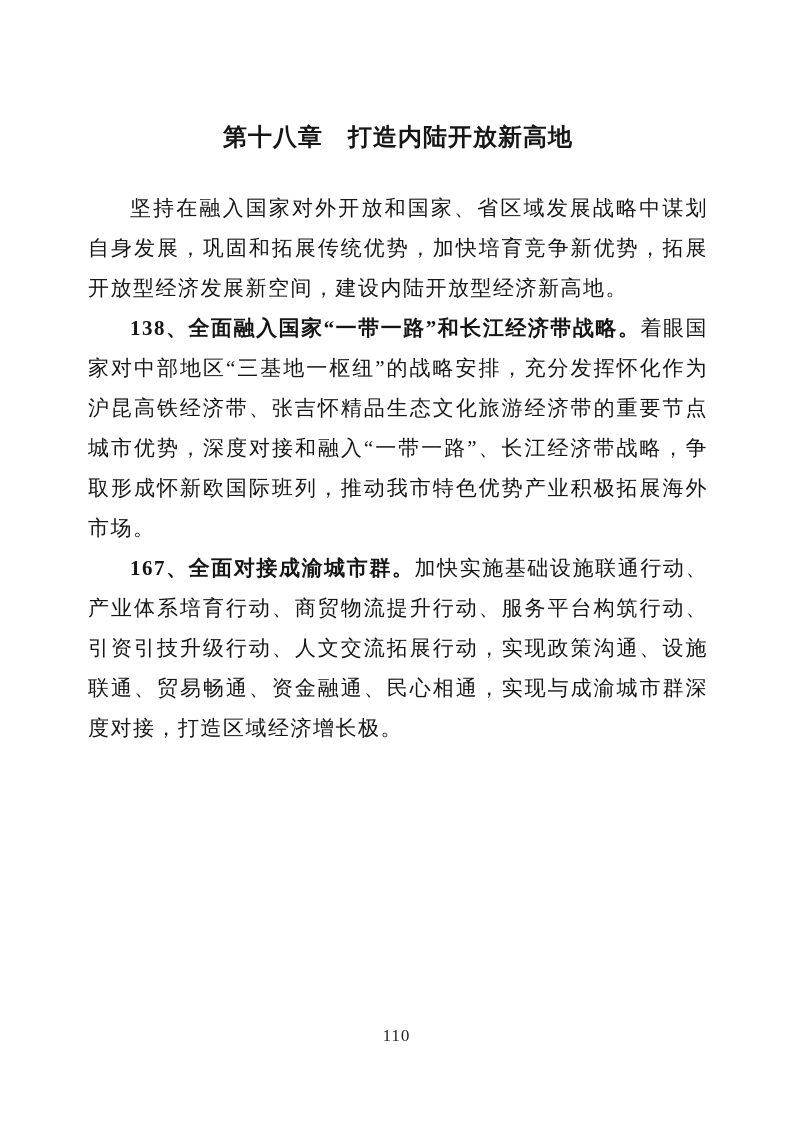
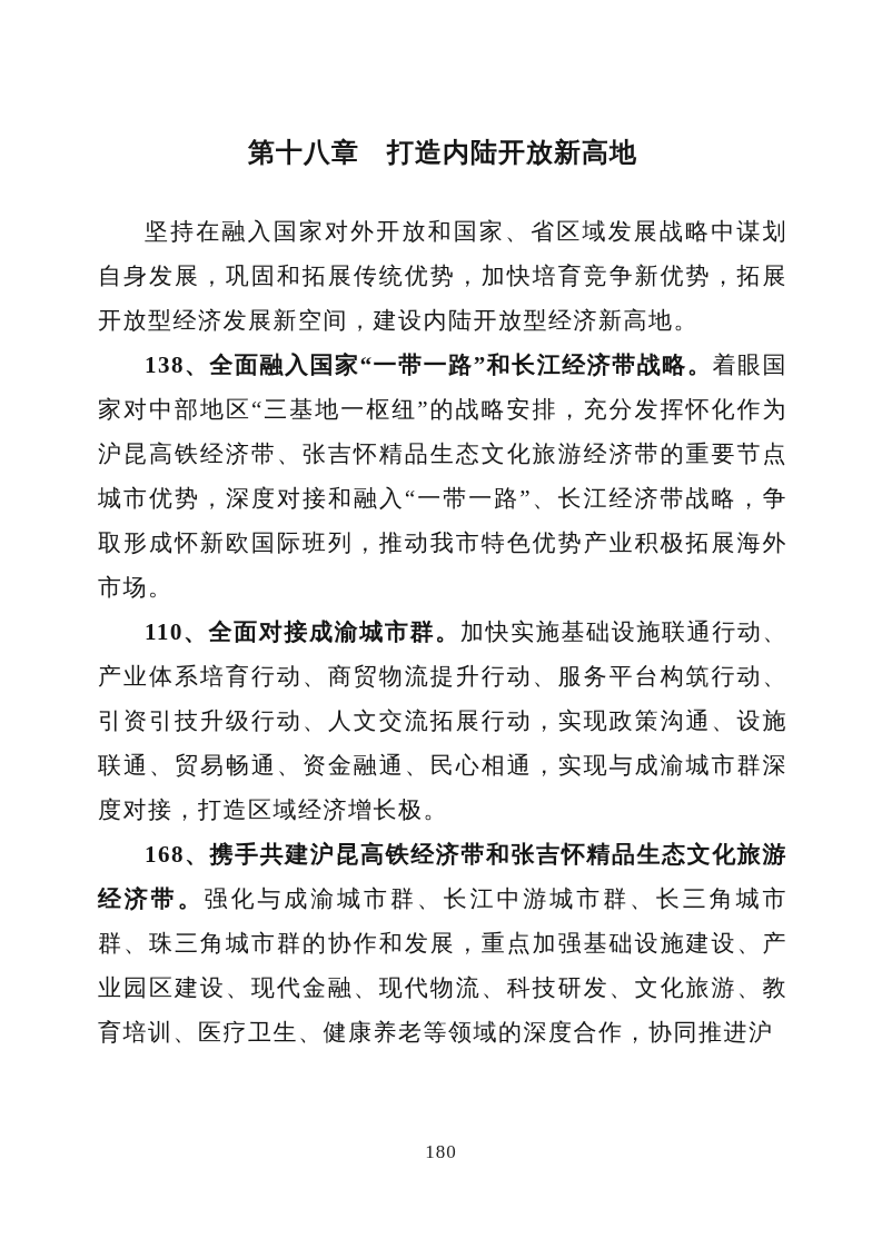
  第十八章 打造内陆开放新高地
  坚持在融入国家对外开放和国家、省区域发展战略中谋划自身发展，巩固和拓展传统优势，加快培育竞争新优势，拓展开放型经济发展新空间，建设内陆开放型经济新高地。
  138、全面融入国家“一带一路”和长江经济带战略。着眼国家对中部地区“三基地一枢纽”的战略安排，充分发挥怀化作为沪昆高铁经济带、张吉怀精品生态文化旅游经济带的重要节点城市优势，深度对接和融入“一带一路”、长江经济带战略，争取形成怀新欧国际班列，推动我市特色优势产业积极拓展海外市场。
- 167、全面对接成渝城市群。加快实施基础设施联通行动、产业体系培育行动、商贸物流提升行动、服务平台构筑行动、引资引技升级行动、人文交流拓展行动，实现政策沟通、设施联通、贸易畅通、资金融通、民心相通，实现与成渝城市群深度对接，打造区域经济增长极。
+ 110、全面对接成渝城市群。加快实施基础设施联通行动、产业体系培育行动、商贸物流提升行动、服务平台构筑行动、引资引技升级行动、人文交流拓展行动，实现政策沟通、设施联通、贸易畅通、资金融通、民心相通，实现与成渝城市群深度对接，打造区域经济增长极。
+ 168、携手共建沪昆高铁经济带和张吉怀精品生态文化旅游经济带。强化与成渝城市群、长江中游城市群、长三角城市群、珠三角城市群的协作和发展，重点加强基础设施建设、产业园区建设、现代金融、现代物流、科技研发、文化旅游、教育培训、医疗卫生、健康养老等领域的深度合作，协同推进沪
- 110
+ 180
